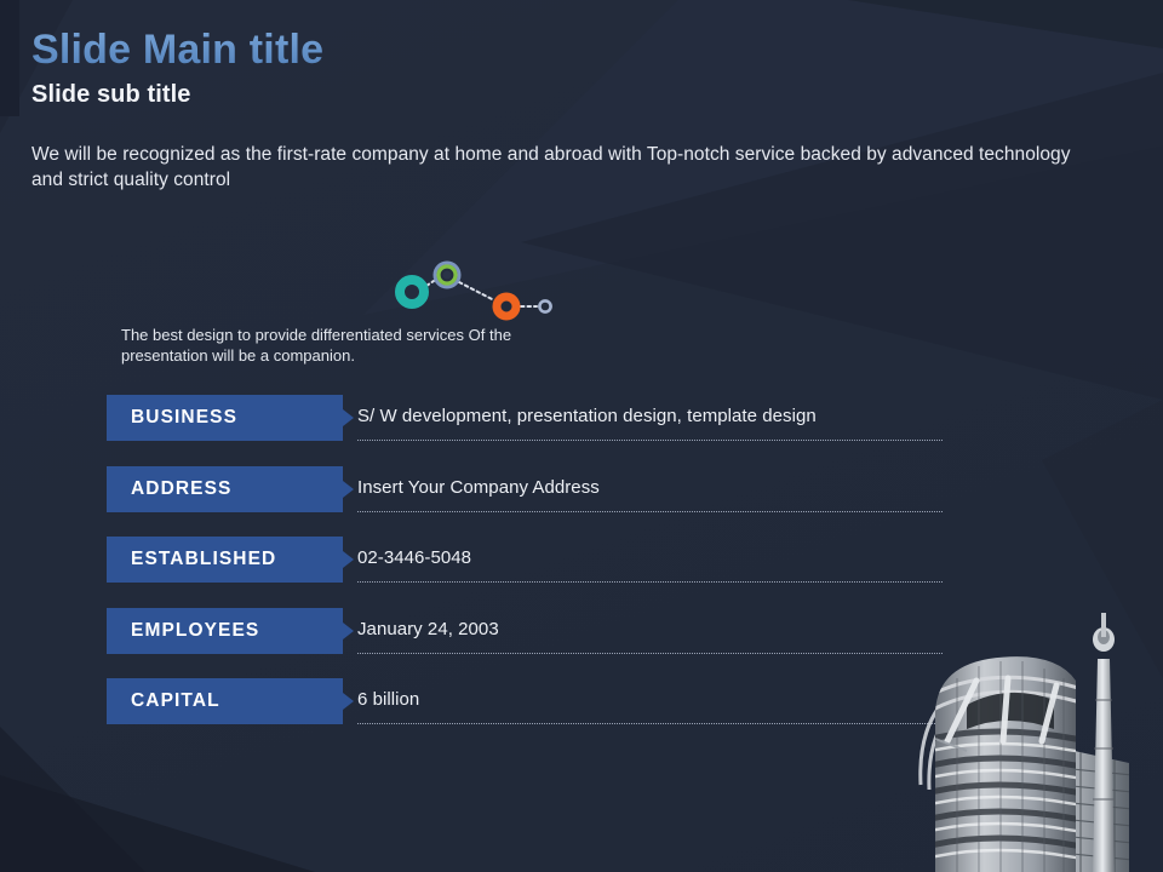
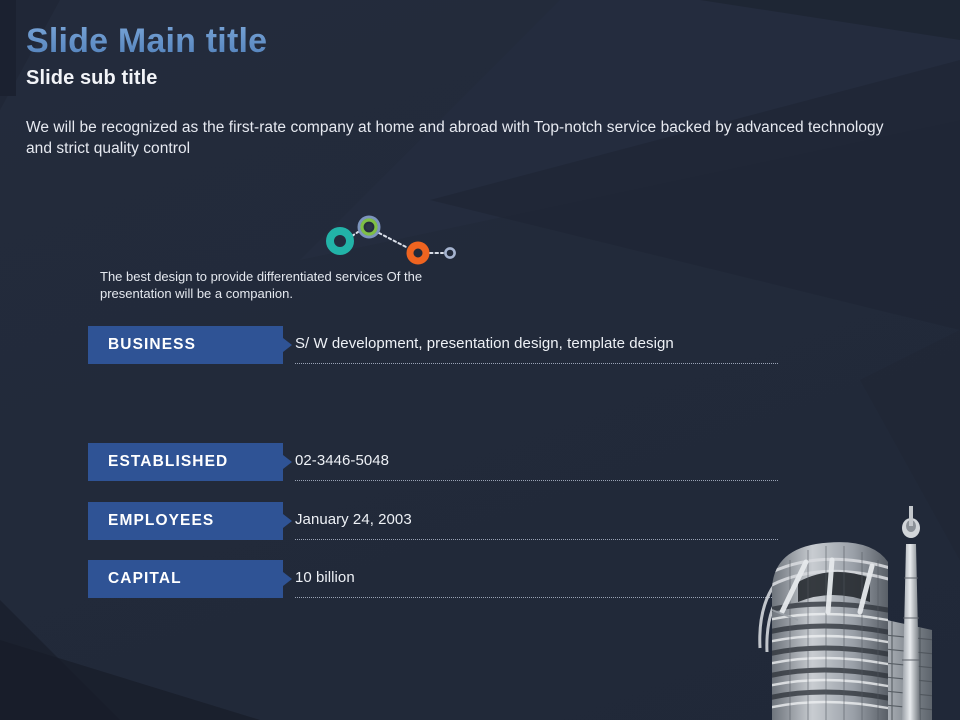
  Slide Main title
  Slide sub title
  We will be recognized as the first-rate company at home and abroad with Top-notch service backed by advanced technology and strict quality control
  The best design to provide differentiated services Of the presentation will be a companion.
  BUSINESS
  S/ W development, presentation design, template design
- ADDRESS
- Insert Your Company Address
  ESTABLISHED
  02-3446-5048
  EMPLOYEES
  January 24, 2003
  CAPITAL
- 6 billion
+ 10 billion
